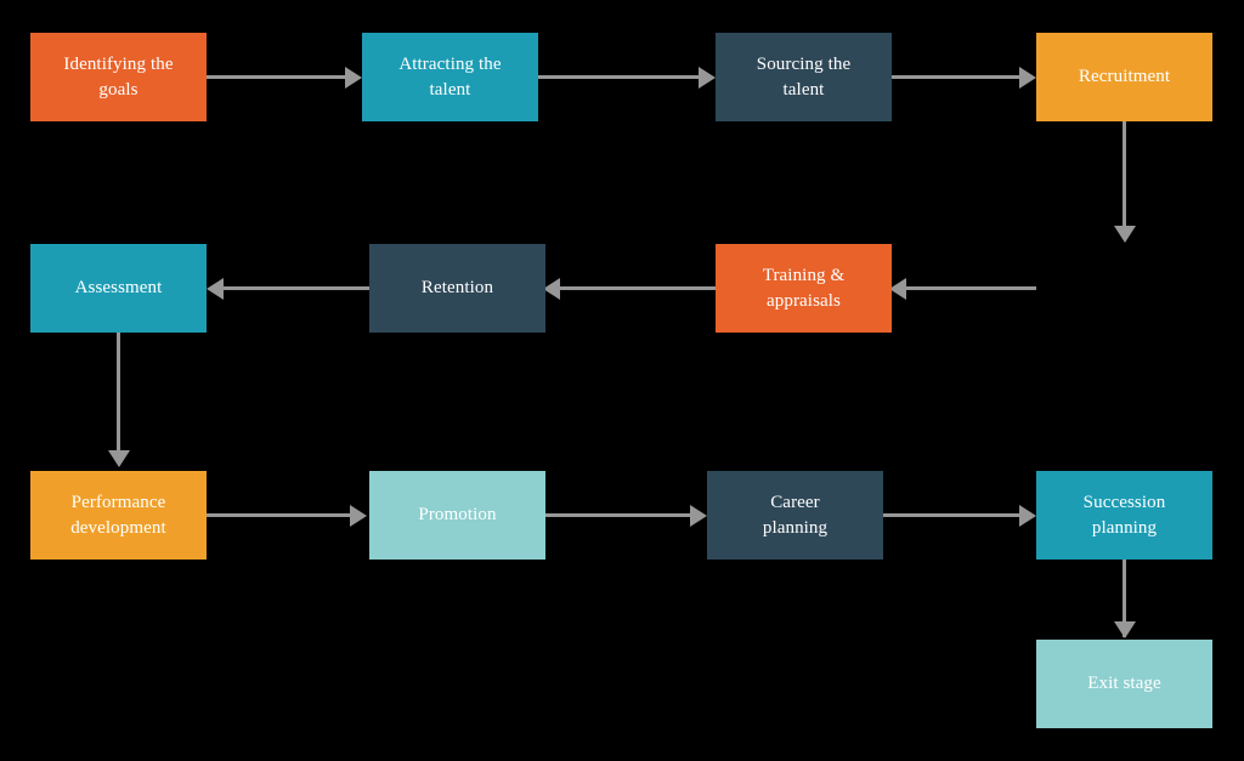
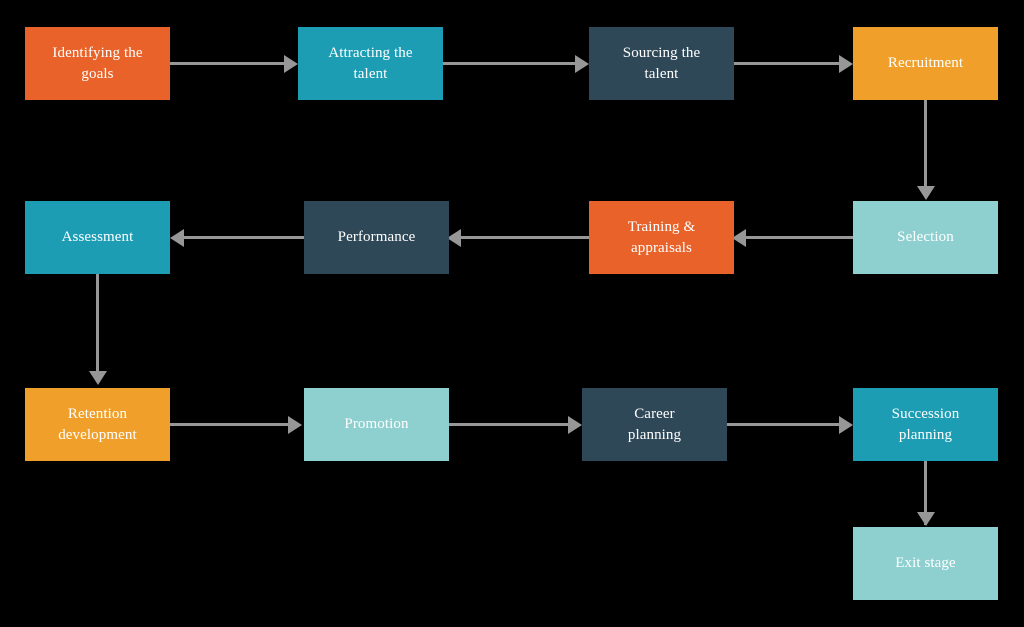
  Identifying the
  goals
  Attracting the
  talent
  Sourcing the
  talent
  Recruitment
  Assessment
- Retention
+ Performance
  Training &
  appraisals
+ Selection
- Performance
+ Retention
  development
  Promotion
  Career
  planning
  Succession
  planning
  Exit stage
